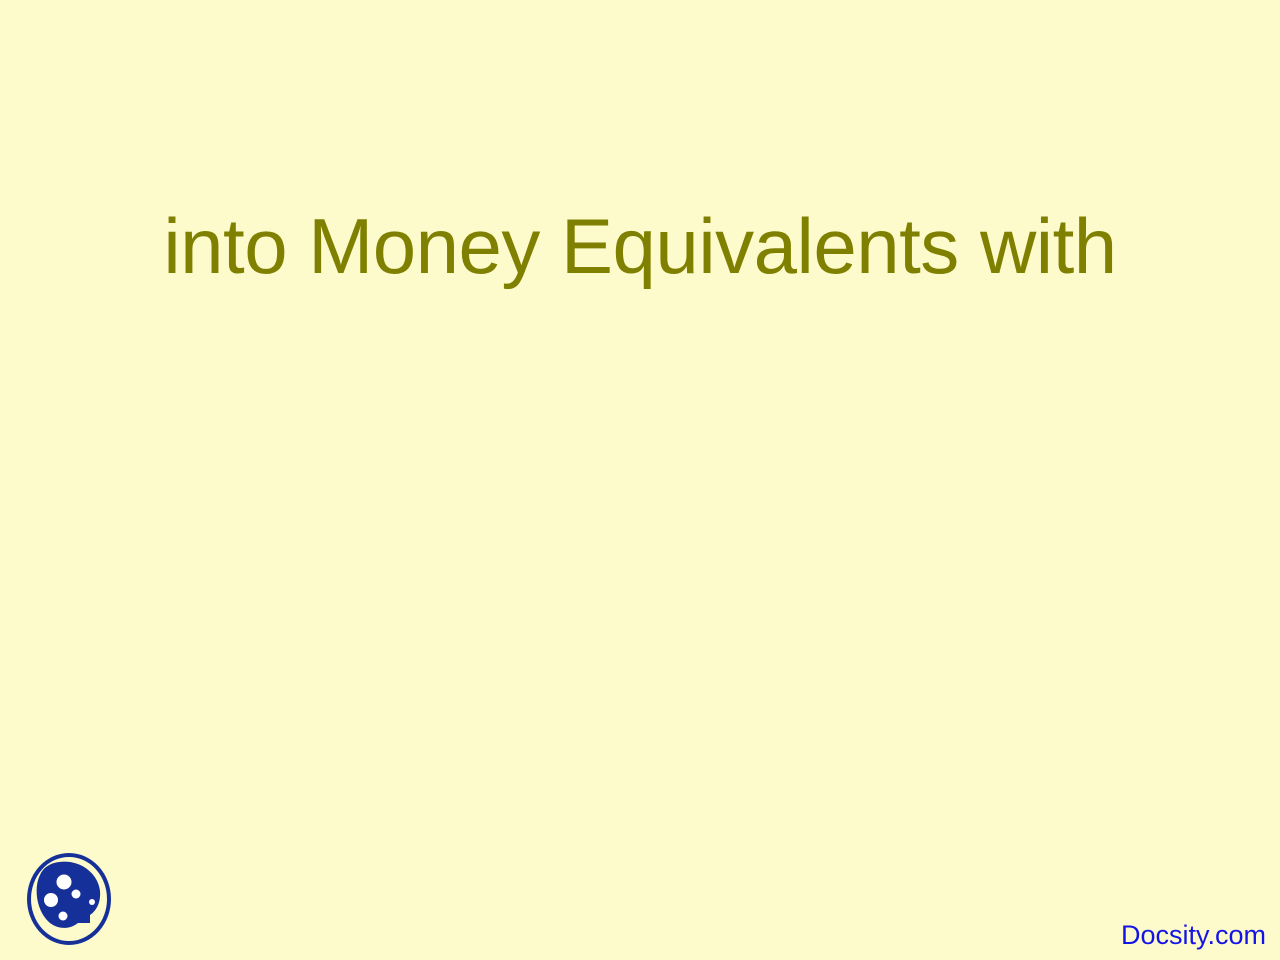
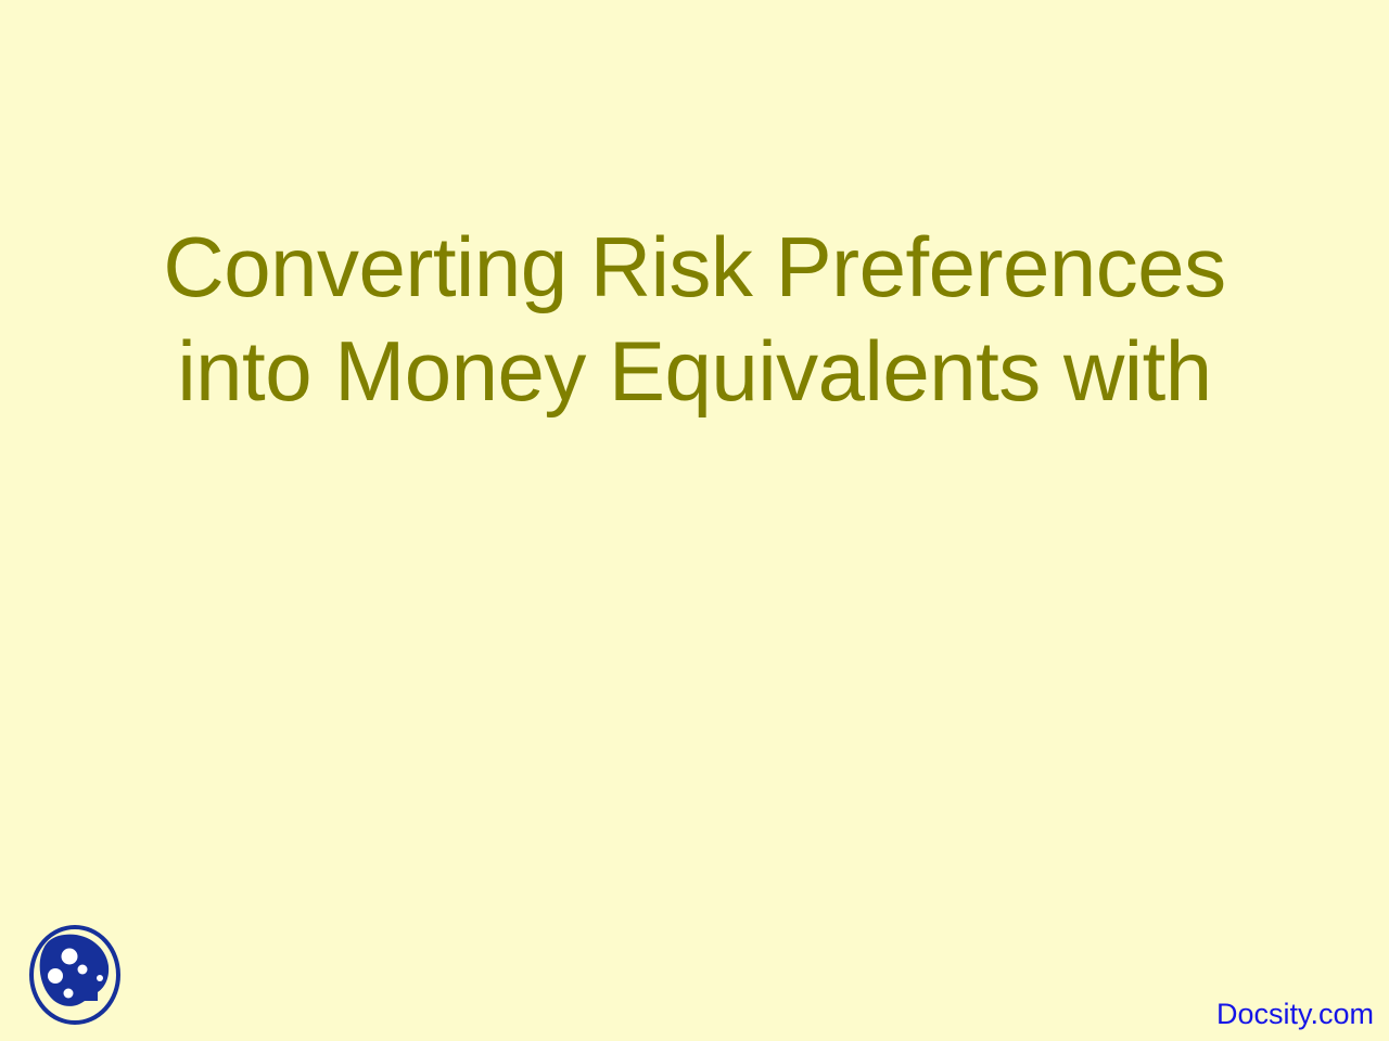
+ Converting Risk Preferences
  into Money Equivalents with
  Docsity.com
